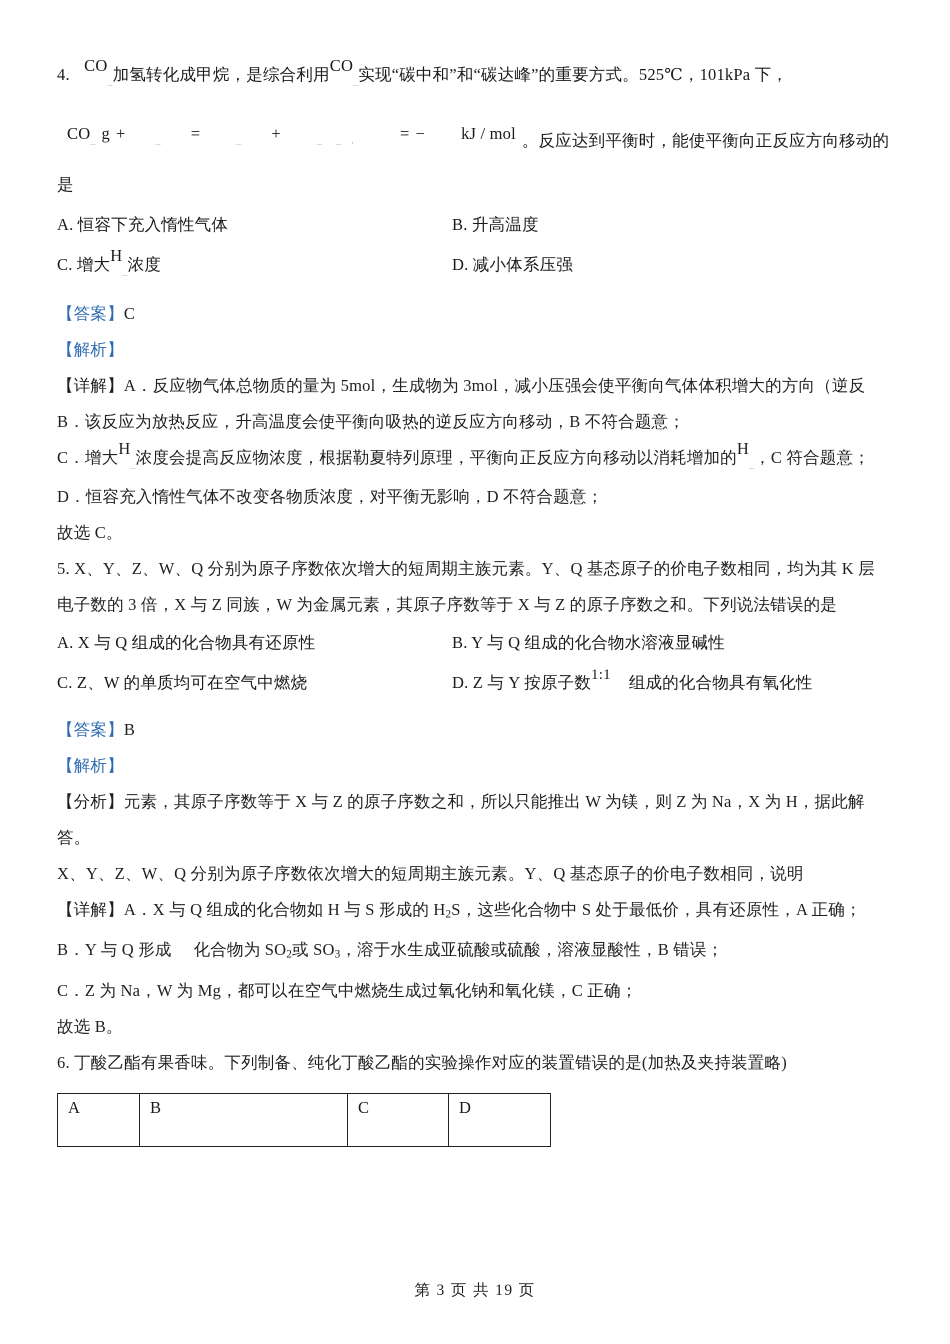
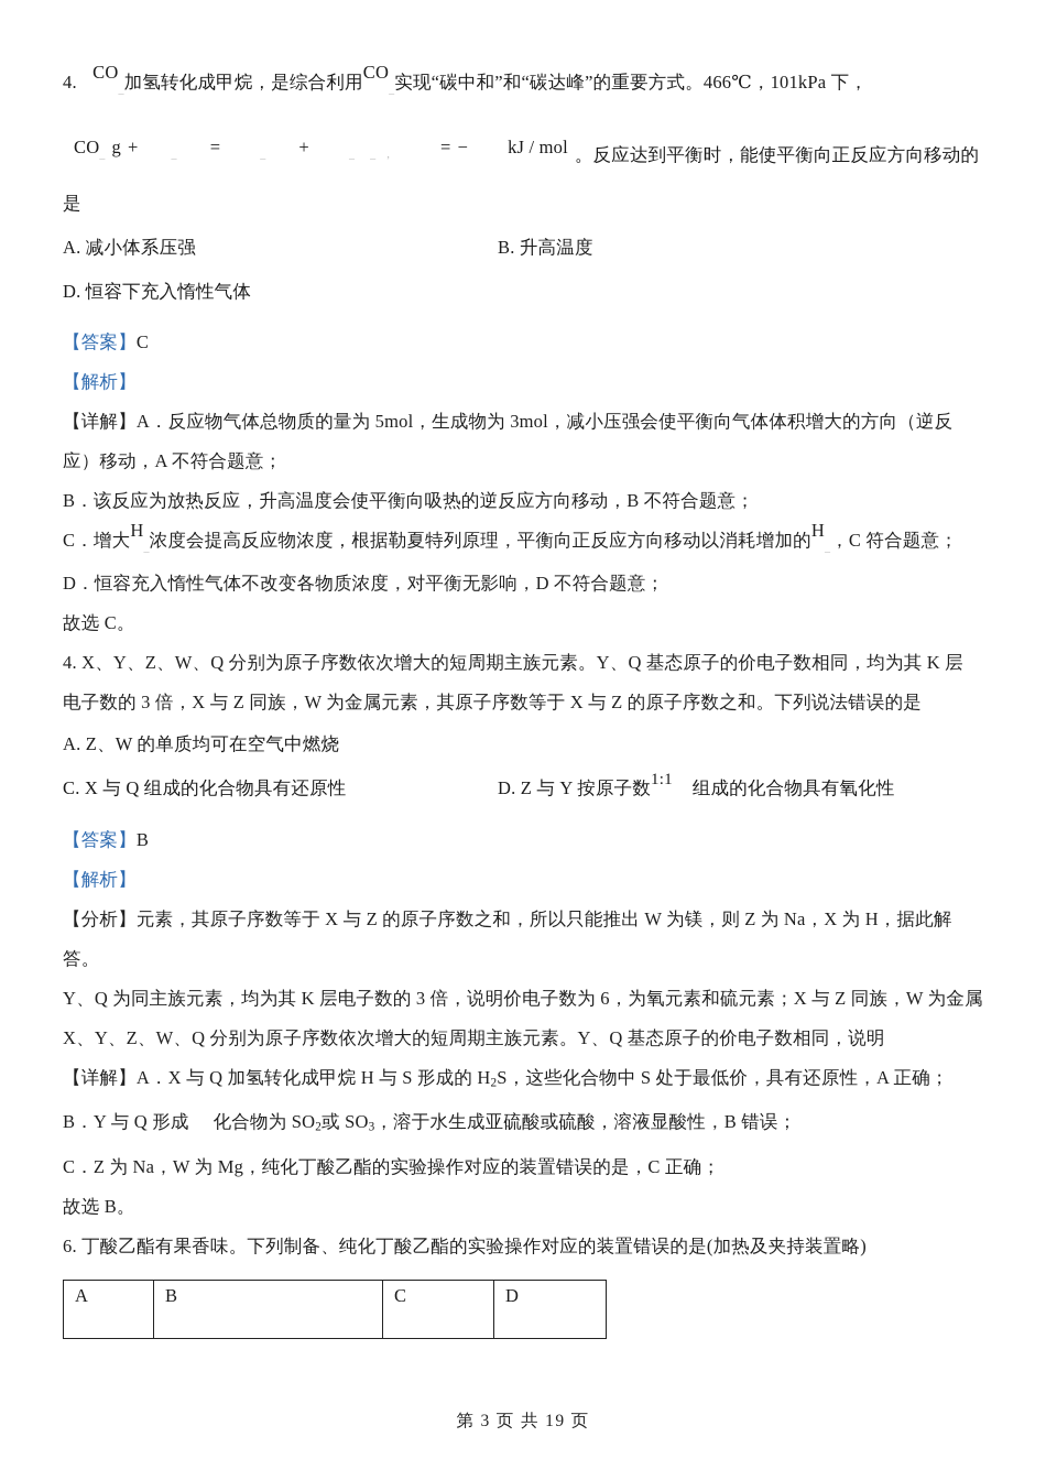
- 4. CO_加氢转化成甲烷，是综合利用CO_实现“碳中和”和“碳达峰”的重要方式。525℃，101kPa 下，
+ 4. CO_加氢转化成甲烷，是综合利用CO_实现“碳中和”和“碳达峰”的重要方式。466℃，101kPa 下，
  CO_g + _= _+ _ _ ,= − kJ / mol 。反应达到平衡时，能使平衡向正反应方向移动的
  是
- A. 恒容下充入惰性气体
+ A. 减小体系压强
  B. 升高温度
- C. 增大H_浓度
- D. 减小体系压强
+ D. 恒容下充入惰性气体
  【答案】C
  【解析】
  【详解】A．反应物气体总物质的量为 5mol，生成物为 3mol，减小压强会使平衡向气体体积增大的方向（逆反
+ 应）移动，A 不符合题意；
  B．该反应为放热反应，升高温度会使平衡向吸热的逆反应方向移动，B 不符合题意；
  C．增大H_浓度会提高反应物浓度，根据勒夏特列原理，平衡向正反应方向移动以消耗增加的H_，C 符合题意；
  D．恒容充入惰性气体不改变各物质浓度，对平衡无影响，D 不符合题意；
  故选 C。
- 5. X、Y、Z、W、Q 分别为原子序数依次增大的短周期主族元素。Y、Q 基态原子的价电子数相同，均为其 K 层
+ 4. X、Y、Z、W、Q 分别为原子序数依次增大的短周期主族元素。Y、Q 基态原子的价电子数相同，均为其 K 层
  电子数的 3 倍，X 与 Z 同族，W 为金属元素，其原子序数等于 X 与 Z 的原子序数之和。下列说法错误的是
- A. X 与 Q 组成的化合物具有还原性
+ A. Z、W 的单质均可在空气中燃烧
- B. Y 与 Q 组成的化合物水溶液显碱性
- C. Z、W 的单质均可在空气中燃烧
+ C. X 与 Q 组成的化合物具有还原性
  D. Z 与 Y 按原子数1:1 组成的化合物具有氧化性
  【答案】B
  【解析】
  【分析】元素，其原子序数等于 X 与 Z 的原子序数之和，所以只能推出 W 为镁，则 Z 为 Na，X 为 H，据此解答。
+ Y、Q 为同主族元素，均为其 K 层电子数的 3 倍，说明价电子数为 6，为氧元素和硫元素；X 与 Z 同族，W 为金属
  X、Y、Z、W、Q 分别为原子序数依次增大的短周期主族元素。Y、Q 基态原子的价电子数相同，说明
- 【详解】A．X 与 Q 组成的化合物如 H 与 S 形成的 H2S，这些化合物中 S 处于最低价，具有还原性，A 正确；
+ 【详解】A．X 与 Q 加氢转化成甲烷 H 与 S 形成的 H2S，这些化合物中 S 处于最低价，具有还原性，A 正确；
  B．Y 与 Q 形成 化合物为 SO2或 SO3，溶于水生成亚硫酸或硫酸，溶液显酸性，B 错误；
- C．Z 为 Na，W 为 Mg，都可以在空气中燃烧生成过氧化钠和氧化镁，C 正确；
+ C．Z 为 Na，W 为 Mg，纯化丁酸乙酯的实验操作对应的装置错误的是，C 正确；
  故选 B。
  6. 丁酸乙酯有果香味。下列制备、纯化丁酸乙酯的实验操作对应的装置错误的是(加热及夹持装置略)
  A	B	C	D
  第 3 页 共 19 页
